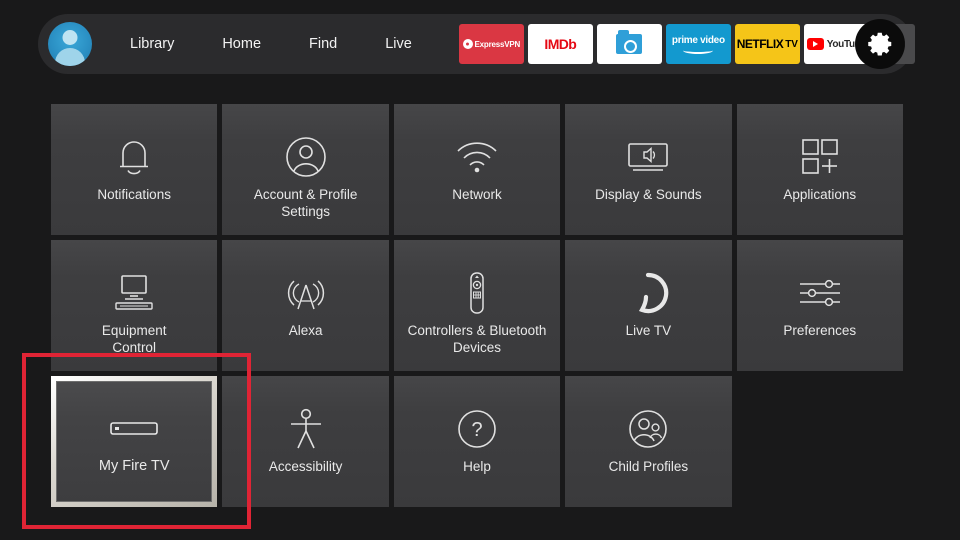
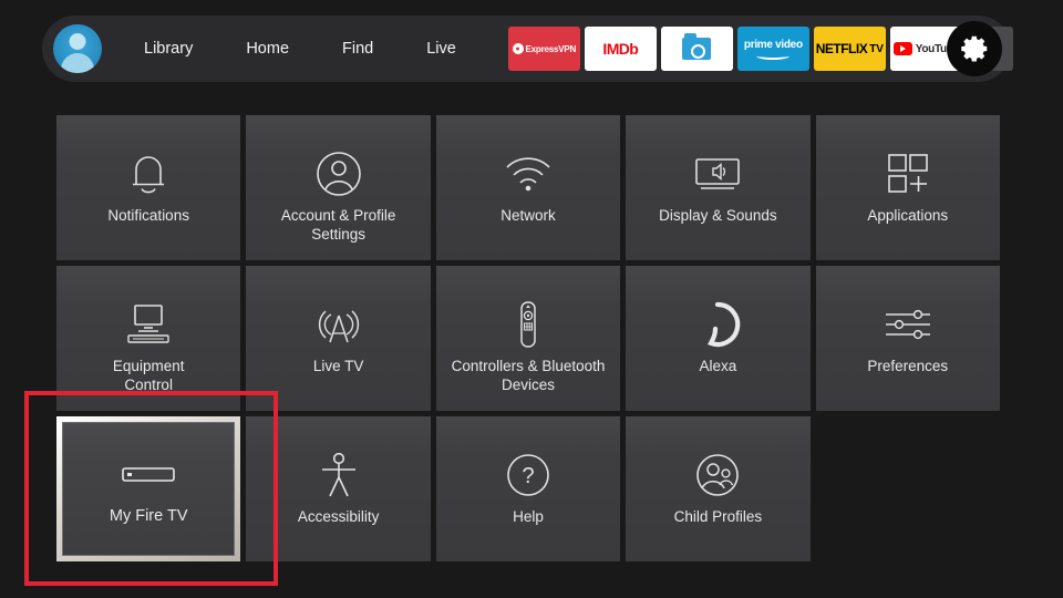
  Library
  Home
  Find
  Live
  ExpressVPN
  IMDb
  prime video
  NETFLIX
  TV
  YouTu
  Notifications
  Account & Profile
  Settings
  Network
  Display & Sounds
  Applications
  Equipment
  Control
- Alexa
+ Live TV
  Controllers & Bluetooth
  Devices
- Live TV
+ Alexa
  Preferences
  My Fire TV
  Accessibility
  ?
  Help
  Child Profiles
